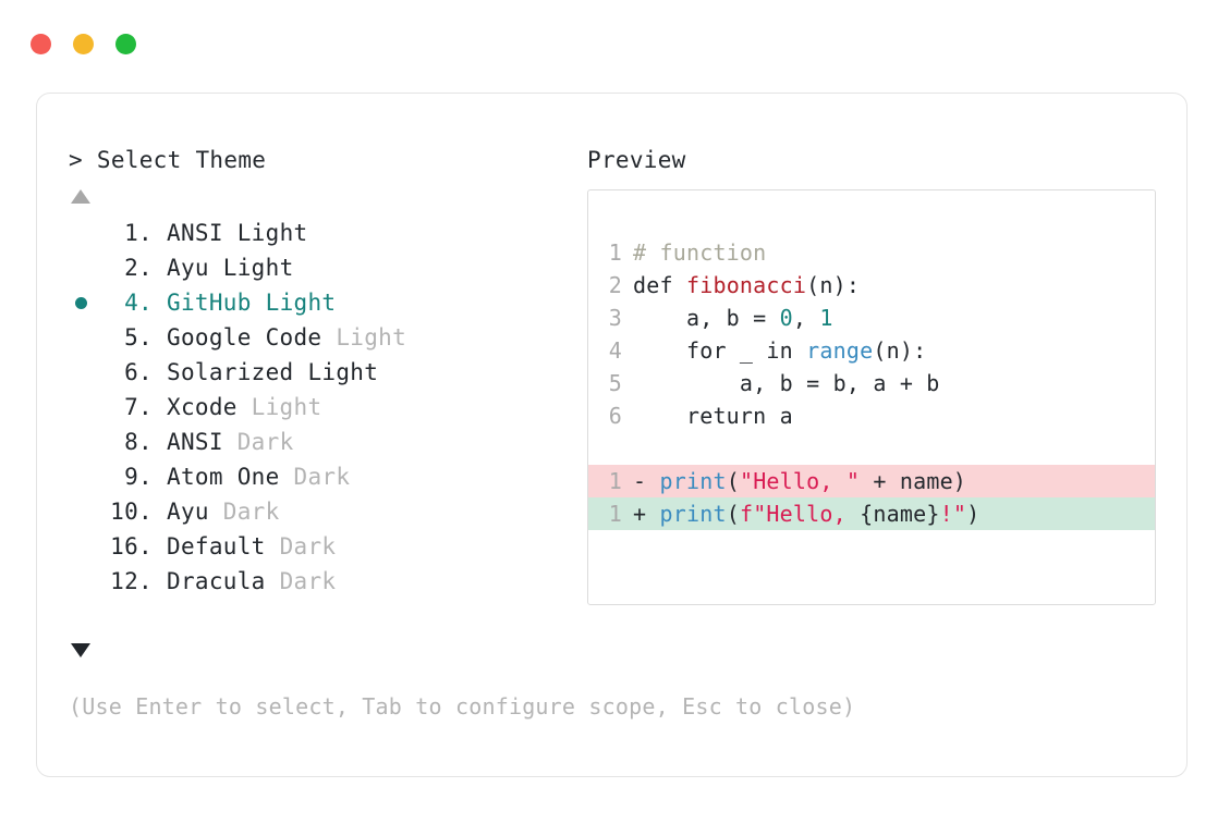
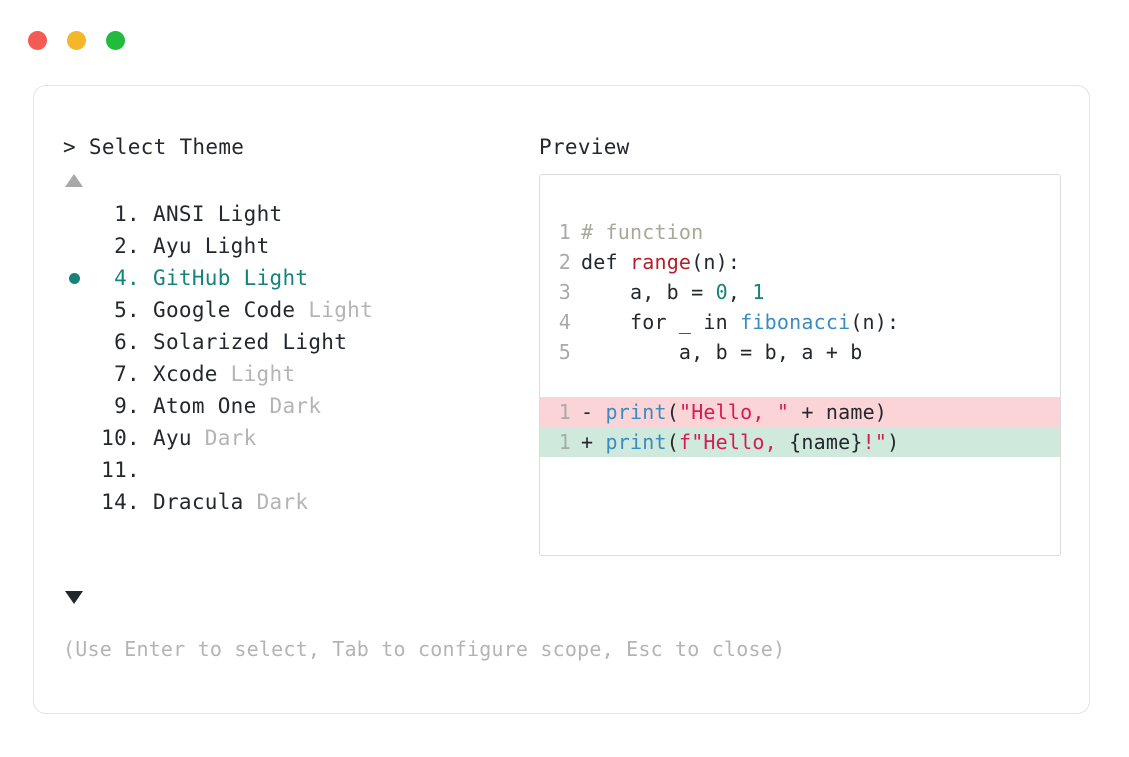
  > Select Theme
  1.
  ANSI Light
  2.
  Ayu Light
  4.
  GitHub Light
  5.
  Google Code Light
  6.
  Solarized Light
  7.
  Xcode Light
- 8.
- ANSI Dark
  9.
  Atom One Dark
  10.
  Ayu Dark
- 16.
+ 11.
- Default Dark
- 12.
+ 14.
  Dracula Dark
  Preview
  1 # function
- 2 def fibonacci(n):
+ 2 def range(n):
  3 a, b = 0, 1
- 4 for _ in range(n):
+ 4 for _ in fibonacci(n):
  5 a, b = b, a + b
- 6 return a
  1 - print("Hello, " + name)
  1 + print(f"Hello, {name}!")
  (Use Enter to select, Tab to configure scope, Esc to close)
